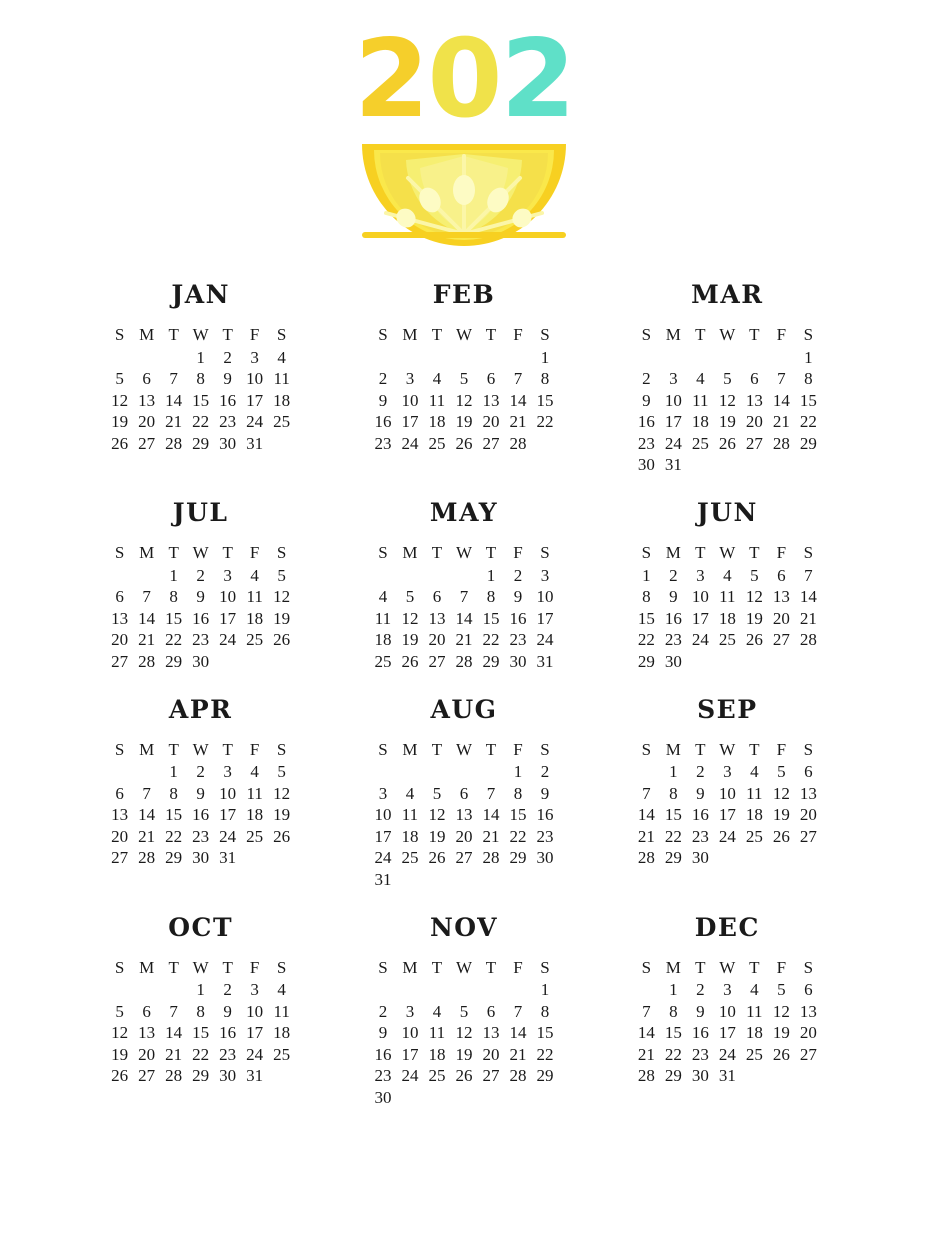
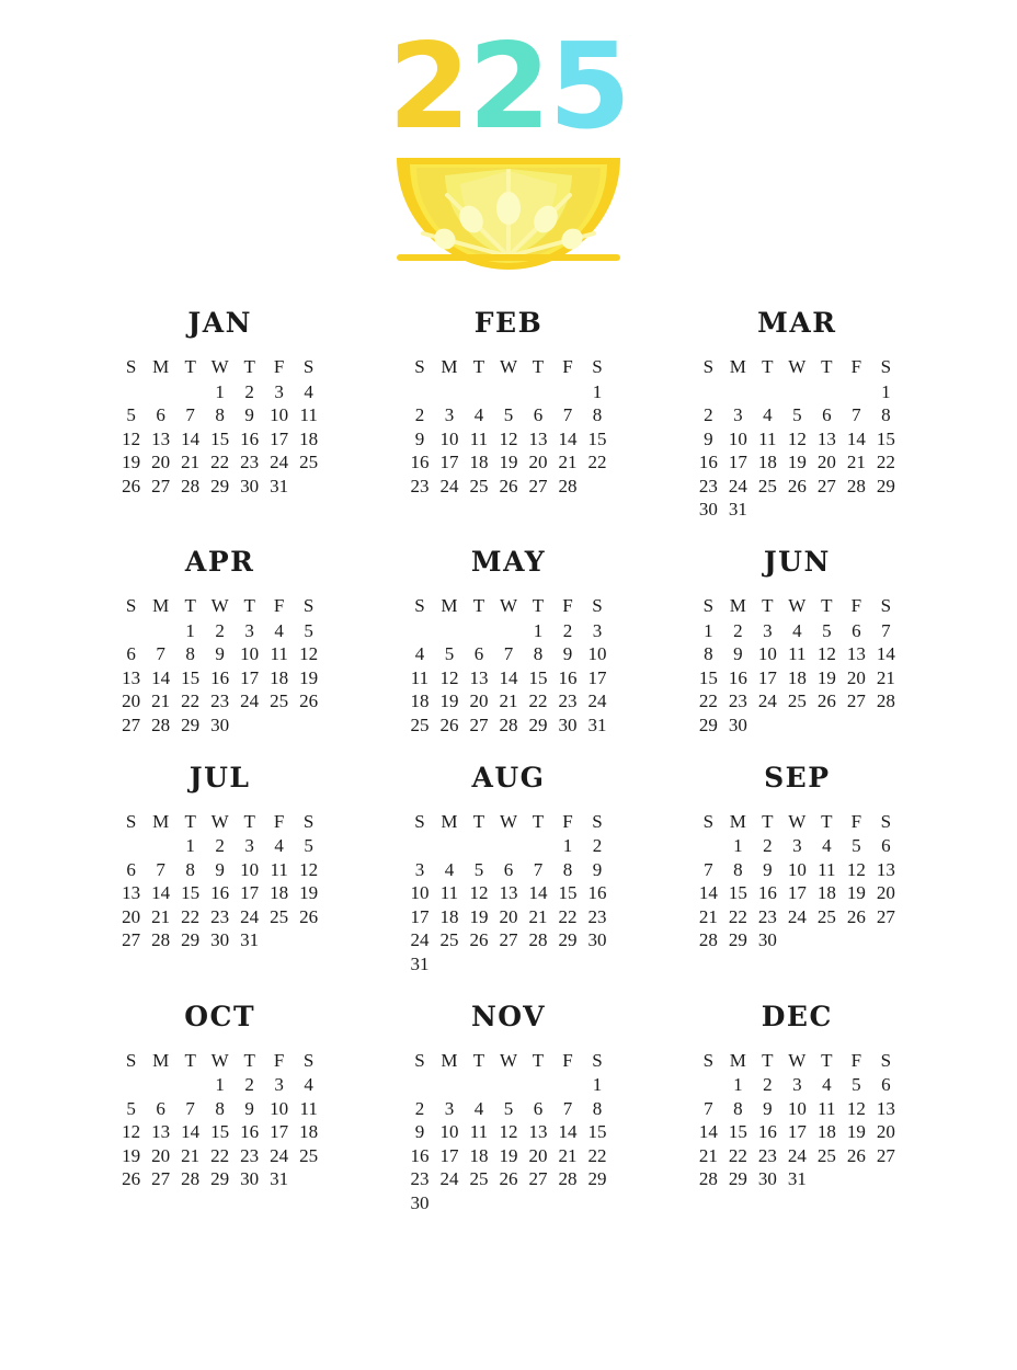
  2
- 0
  2
+ 5
  JAN
  S	M	T	W	T	F	S
  			1	2	3	4
  5	6	7	8	9	10	11
  12	13	14	15	16	17	18
  19	20	21	22	23	24	25
  26	27	28	29	30	31
  FEB
  S	M	T	W	T	F	S
  						1
  2	3	4	5	6	7	8
  9	10	11	12	13	14	15
  16	17	18	19	20	21	22
  23	24	25	26	27	28
  MAR
  S	M	T	W	T	F	S
  						1
  2	3	4	5	6	7	8
  9	10	11	12	13	14	15
  16	17	18	19	20	21	22
  23	24	25	26	27	28	29
  30	31
- JUL
+ APR
  S	M	T	W	T	F	S
  		1	2	3	4	5
  6	7	8	9	10	11	12
  13	14	15	16	17	18	19
  20	21	22	23	24	25	26
  27	28	29	30
  MAY
  S	M	T	W	T	F	S
  				1	2	3
  4	5	6	7	8	9	10
  11	12	13	14	15	16	17
  18	19	20	21	22	23	24
  25	26	27	28	29	30	31
  JUN
  S	M	T	W	T	F	S
  1	2	3	4	5	6	7
  8	9	10	11	12	13	14
  15	16	17	18	19	20	21
  22	23	24	25	26	27	28
  29	30
- APR
+ JUL
  S	M	T	W	T	F	S
  		1	2	3	4	5
  6	7	8	9	10	11	12
  13	14	15	16	17	18	19
  20	21	22	23	24	25	26
  27	28	29	30	31
  AUG
  S	M	T	W	T	F	S
  					1	2
  3	4	5	6	7	8	9
  10	11	12	13	14	15	16
  17	18	19	20	21	22	23
  24	25	26	27	28	29	30
  31
  SEP
  S	M	T	W	T	F	S
  	1	2	3	4	5	6
  7	8	9	10	11	12	13
  14	15	16	17	18	19	20
  21	22	23	24	25	26	27
  28	29	30
  OCT
  S	M	T	W	T	F	S
  			1	2	3	4
  5	6	7	8	9	10	11
  12	13	14	15	16	17	18
  19	20	21	22	23	24	25
  26	27	28	29	30	31
  NOV
  S	M	T	W	T	F	S
  						1
  2	3	4	5	6	7	8
  9	10	11	12	13	14	15
  16	17	18	19	20	21	22
  23	24	25	26	27	28	29
  30
  DEC
  S	M	T	W	T	F	S
  	1	2	3	4	5	6
  7	8	9	10	11	12	13
  14	15	16	17	18	19	20
  21	22	23	24	25	26	27
  28	29	30	31
